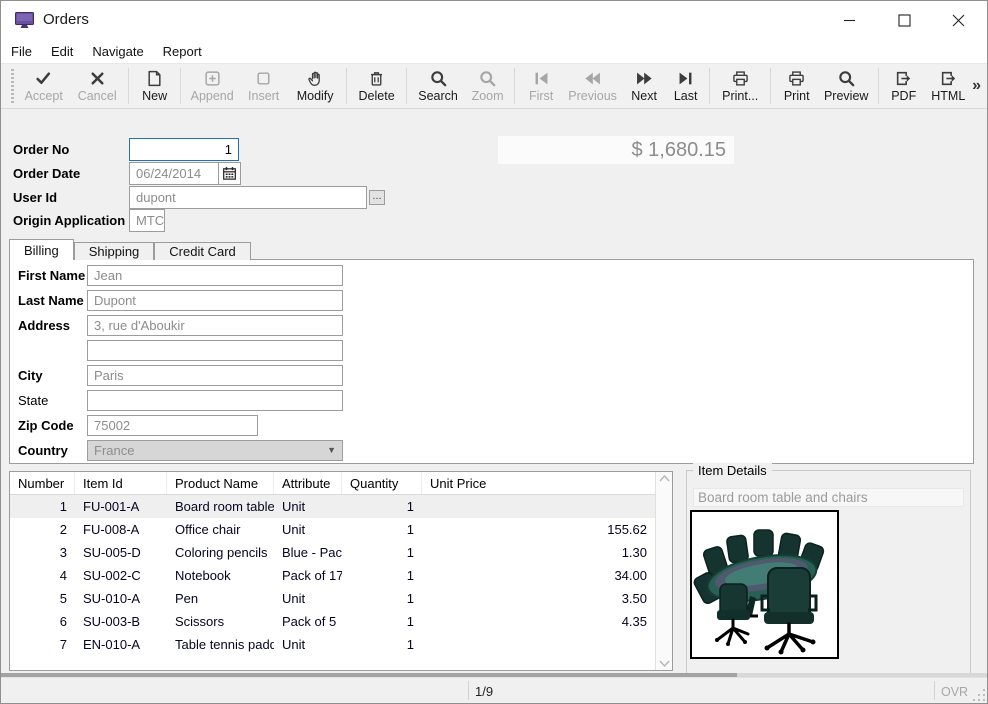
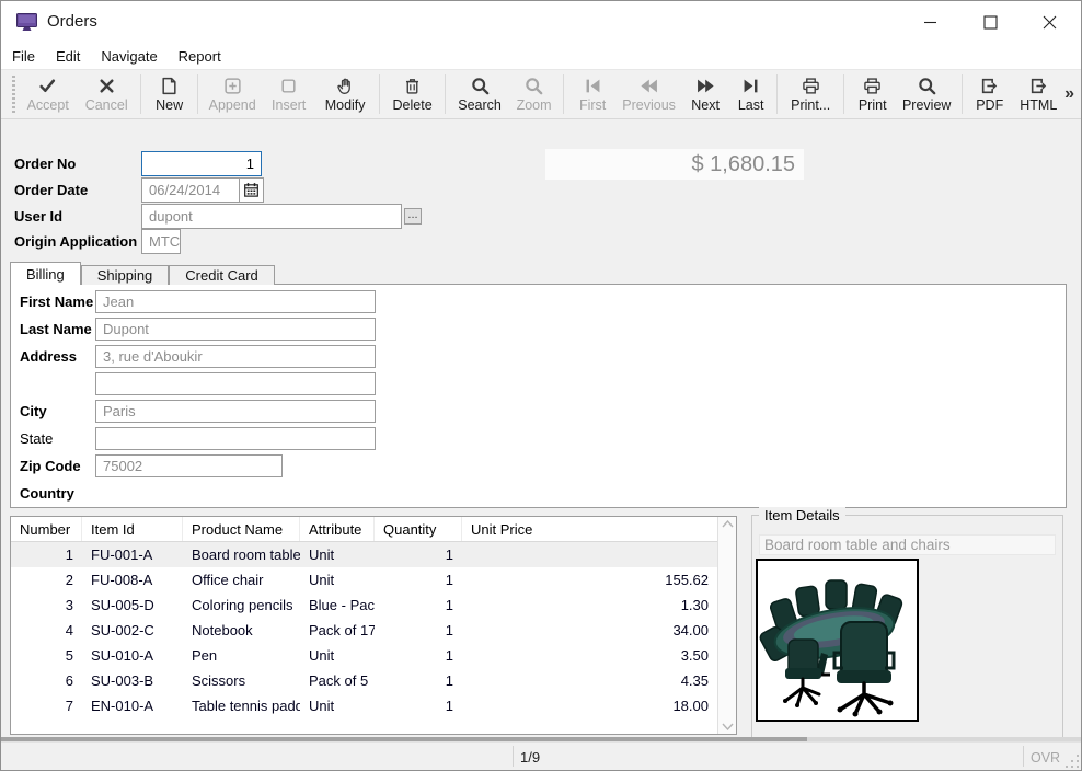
  Orders
  File
  Edit
  Navigate
  Report
  Accept
  Cancel
  New
  Append
  Insert
  Modify
  Delete
  Search
  Zoom
  First
  Previous
  Next
  Last
  Print...
  Print
  Preview
  PDF
  HTML
  »
  Order No
  1
  $ 1,680.15
  Order Date
  06/24/2014
  User Id
  dupont
  ...
  Origin Application
  MTC
  Billing
  Shipping
  Credit Card
  First Name
  Jean
  Last Name
  Dupont
  Address
  3, rue d'Aboukir
  City
  Paris
  State
  Zip Code
  75002
  Country
- France
- ▼
  Number
  Item Id
  Product Name
  Attribute
  Quantity
  Unit Price
  1
  FU-001-A
  Board room table
  Unit
  1
  2
  FU-008-A
  Office chair
  Unit
  1
  155.62
  3
  SU-005-D
  Coloring pencils
  1
  1.30
  4
  SU-002-C
  Notebook
  Pack of 17
  1
  34.00
  5
  SU-010-A
  Pen
  Unit
  1
  3.50
  6
  SU-003-B
  Scissors
  Pack of 5
  1
  4.35
  7
  EN-010-A
  Table tennis padd
  Unit
  1
+ 18.00
  Item Details
  Board room table and chairs
  1/9
  OVR
